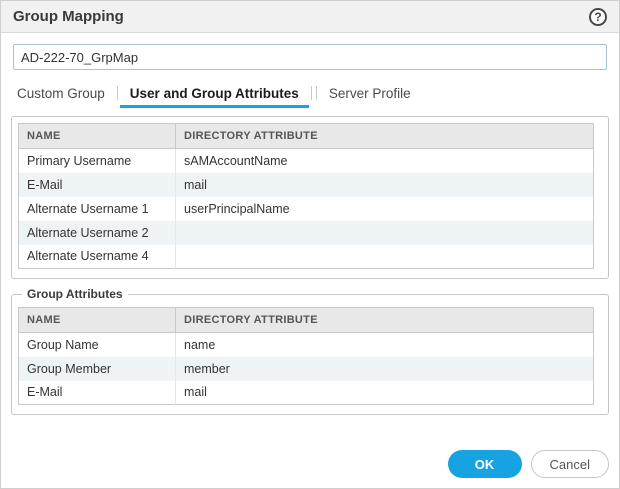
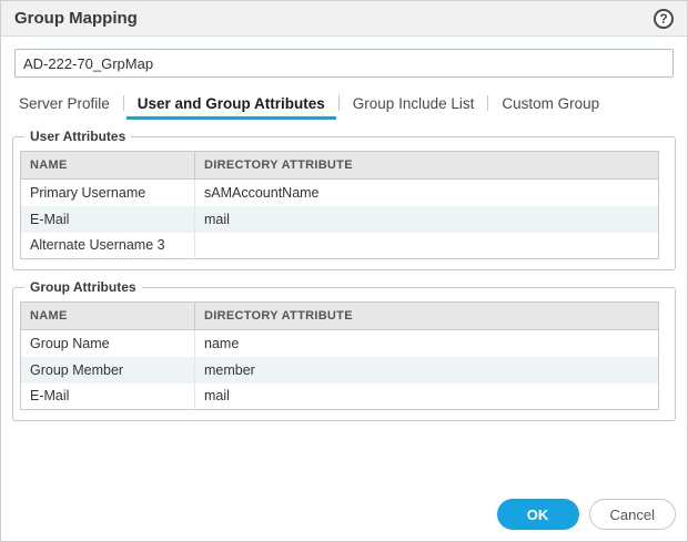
  Group Mapping
  ?
  AD-222-70_GrpMap
- Custom Group
+ Server Profile
  User and Group Attributes
+ Group Include List
- Server Profile
+ Custom Group
+ User Attributes
  NAME	DIRECTORY ATTRIBUTE
  Primary Username	sAMAccountName
  E-Mail	mail
- Alternate Username 1	userPrincipalName
- Alternate Username 2
- Alternate Username 4
+ Alternate Username 3
  Group Attributes
  NAME	DIRECTORY ATTRIBUTE
  Group Name	name
  Group Member	member
  E-Mail	mail
  OK
  Cancel
